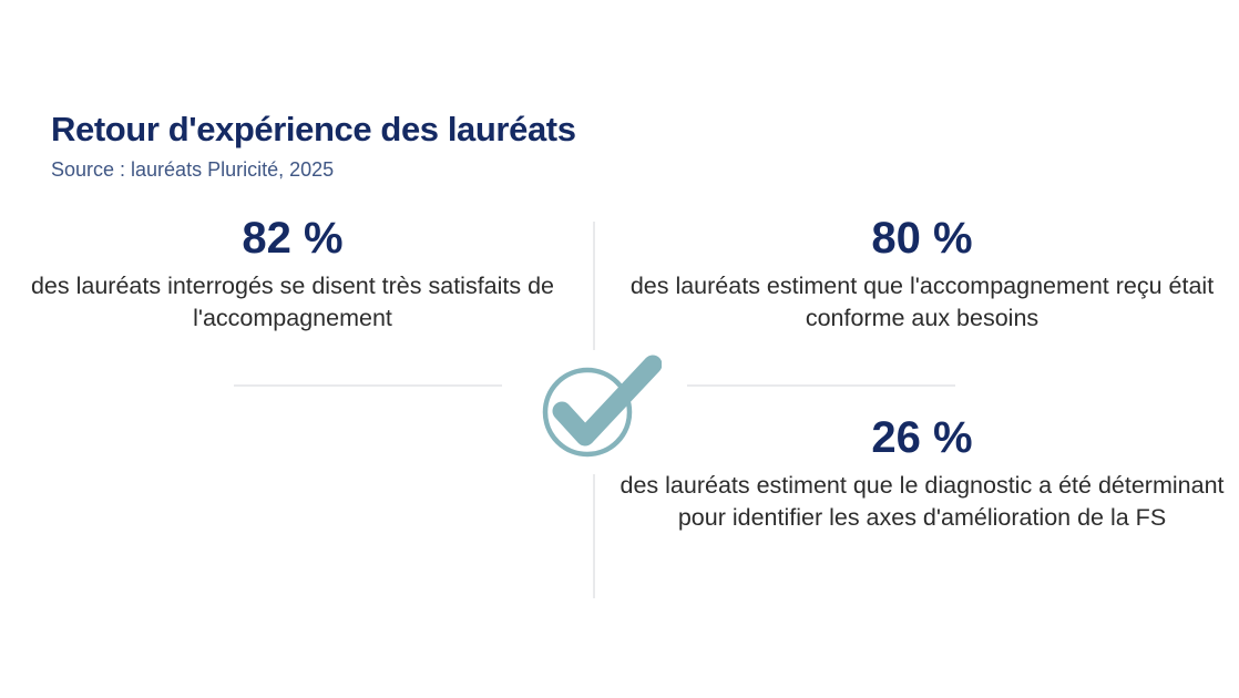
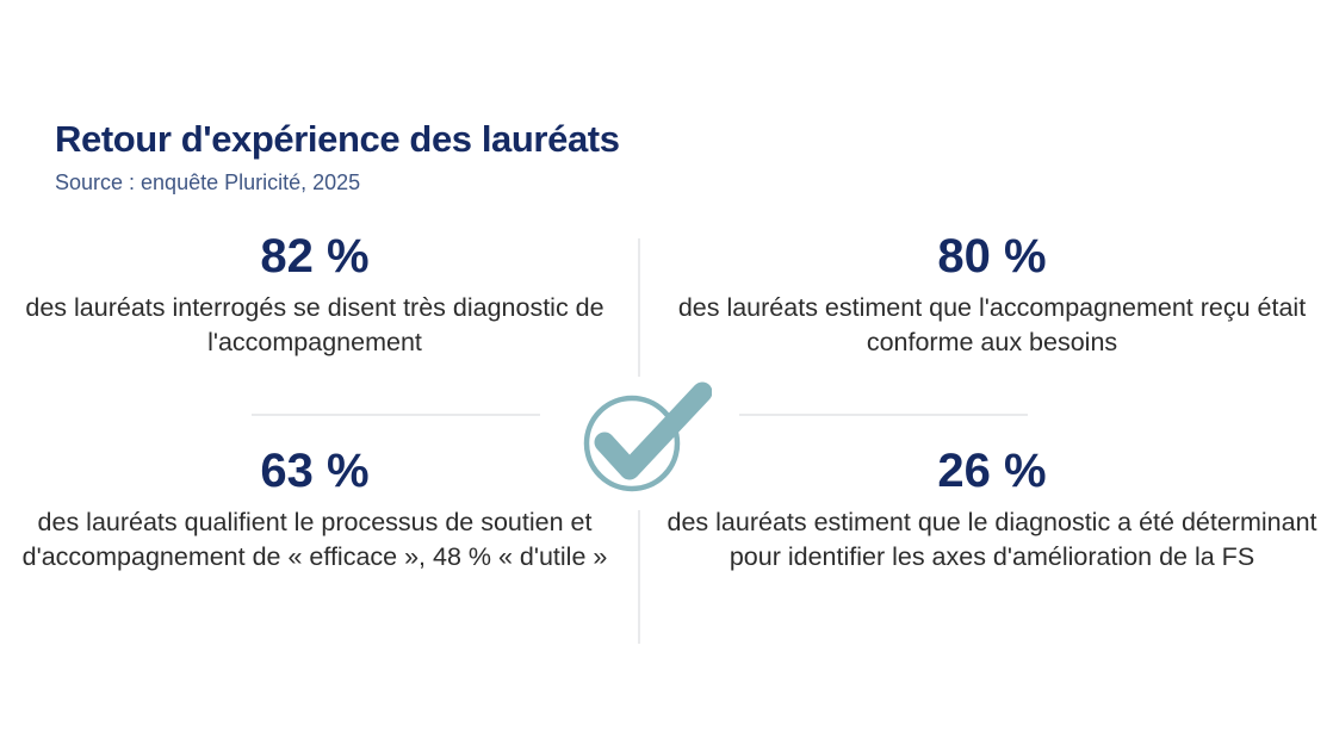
  Retour d'expérience des lauréats
- Source : lauréats Pluricité, 2025
+ Source : enquête Pluricité, 2025
  82 %
- des lauréats interrogés se disent très satisfaits de l'accompagnement
+ des lauréats interrogés se disent très diagnostic de l'accompagnement
  80 %
  des lauréats estiment que l'accompagnement reçu était conforme aux besoins
+ 63 %
+ des lauréats qualifient le processus de soutien et d'accompagnement de « efficace », 48 % « d'utile »
  26 %
  des lauréats estiment que le diagnostic a été déterminant pour identifier les axes d'amélioration de la FS
